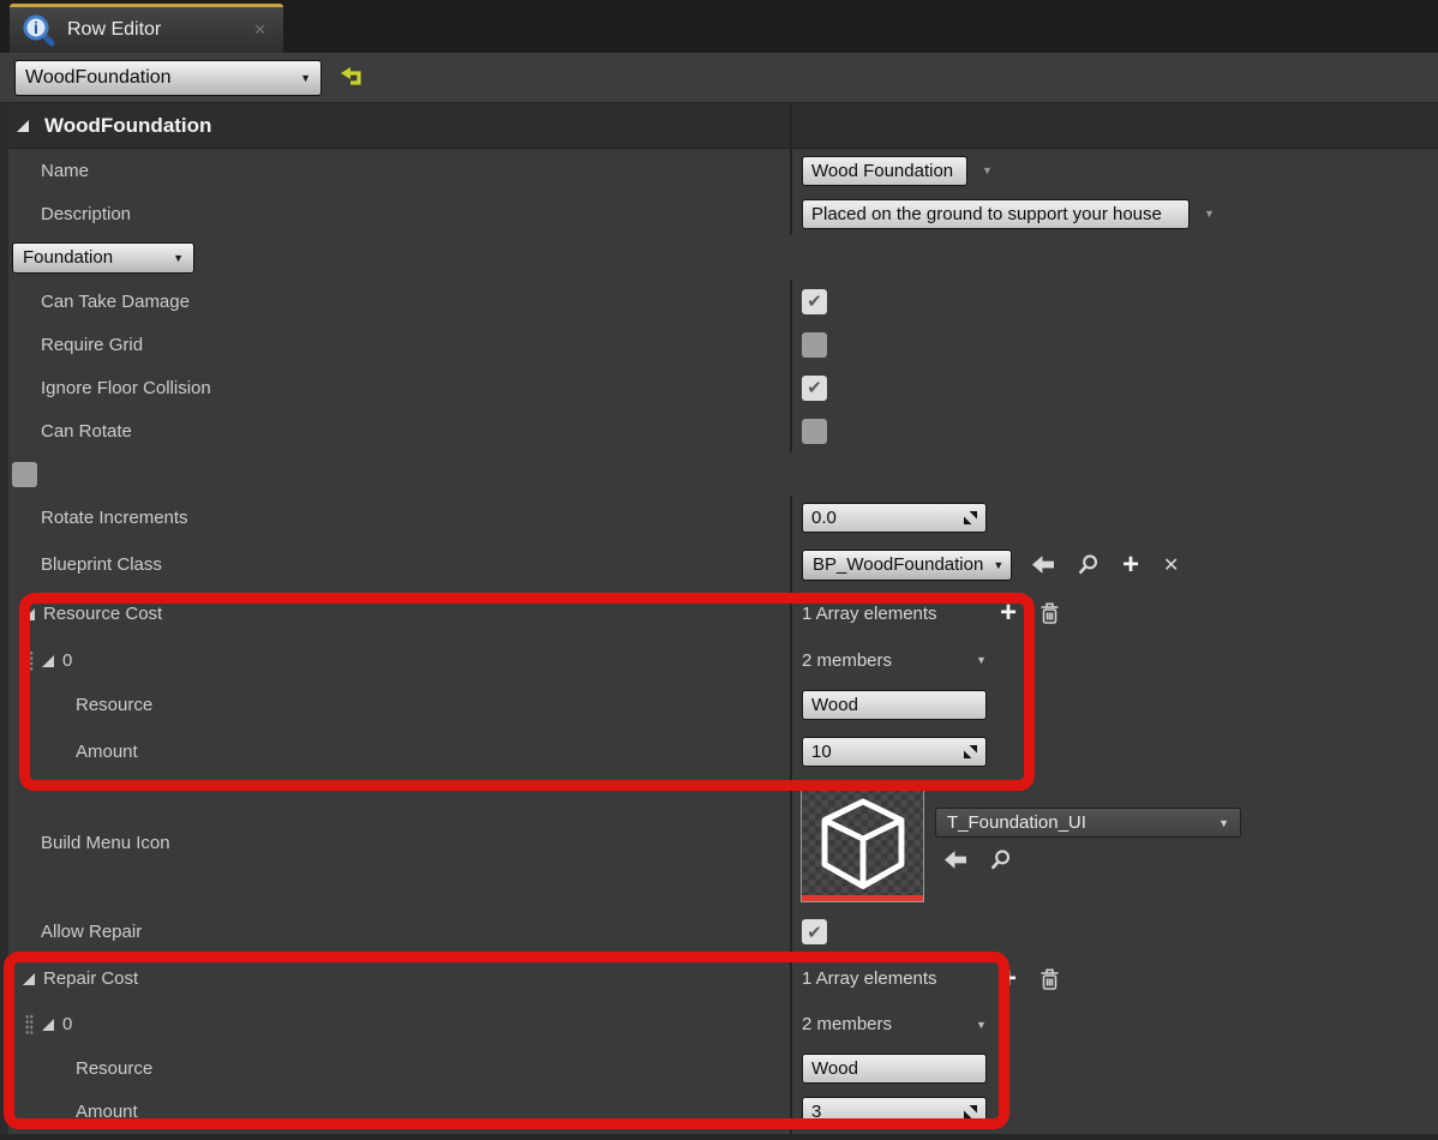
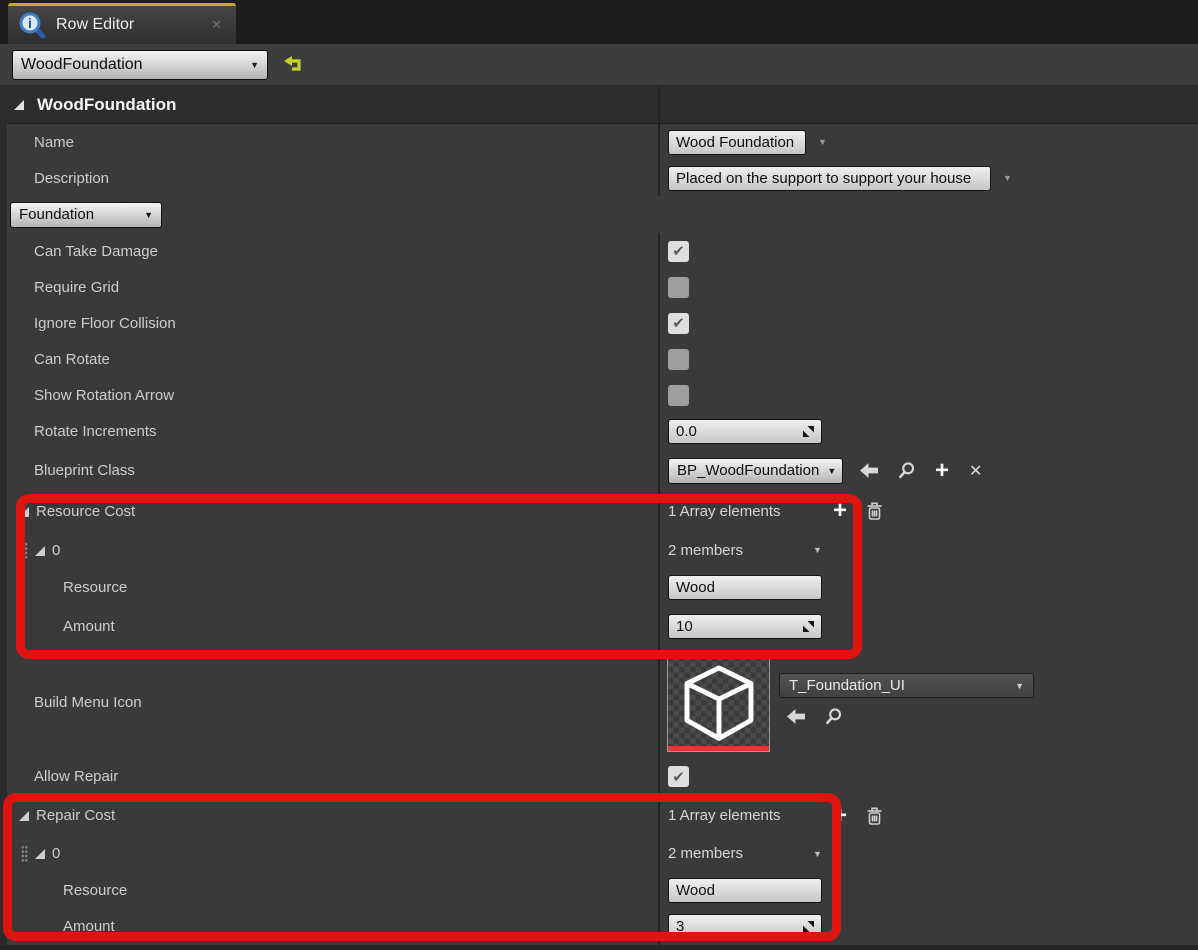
  i
  Row Editor
  ✕
  WoodFoundation
  ▼
  WoodFoundation
  Name
  Wood Foundation
  ▼
  Description
- Placed on the ground to support your house
+ Placed on the support to support your house
  ▼
  Foundation
  ▼
  Can Take Damage
  ✔
  Require Grid
  Ignore Floor Collision
  ✔
  Can Rotate
+ Show Rotation Arrow
  Rotate Increments
  0.0
  Blueprint Class
  BP_WoodFoundation
  ▼
  +
  ✕
  Resource Cost
  1 Array elements
  +
  0
  2 members
  ▼
  Resource
  Wood
  Amount
  10
  Build Menu Icon
  T_Foundation_UI
  ▼
  Allow Repair
  ✔
  Repair Cost
  1 Array elements
  +
  0
  2 members
  ▼
  Resource
  Wood
  Amount
  3
